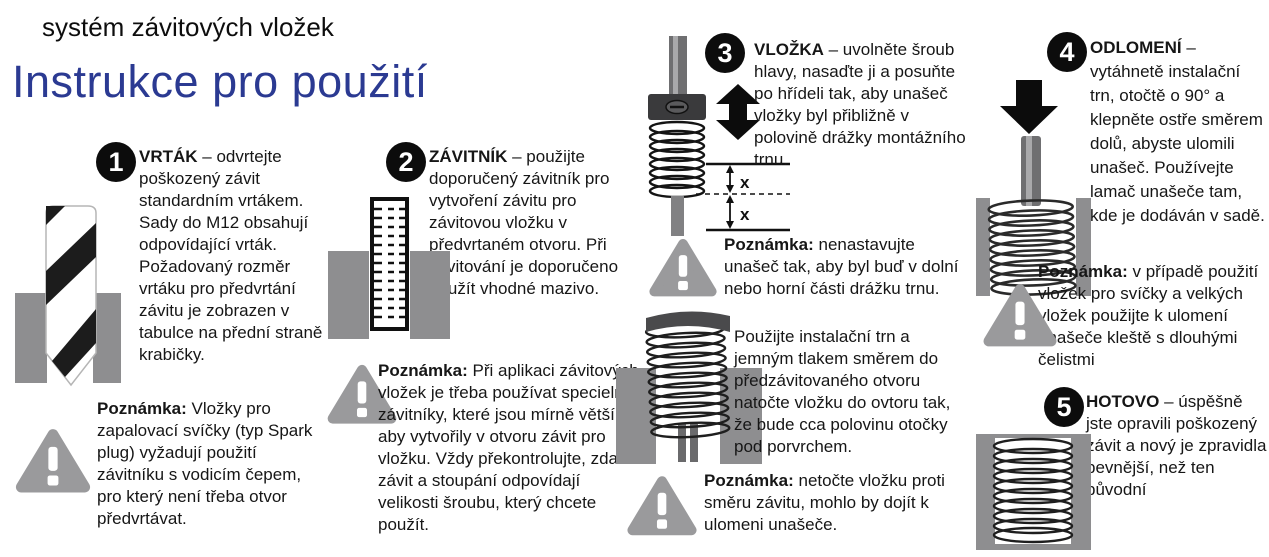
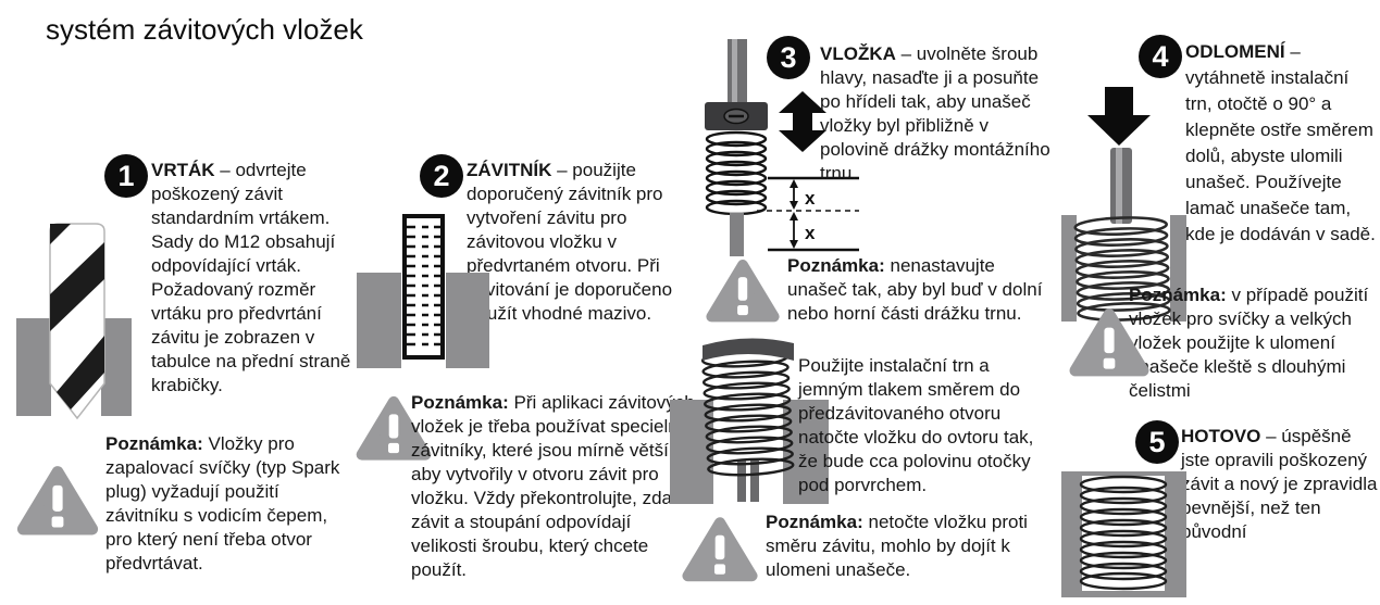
  systém závitových vložek
- Instrukce pro použití
  1
  VRTÁK – odvrtejte poškozený závit standardním vrtákem. Sady do M12 obsahují odpovídající vrták. Požadovaný rozměr vrtáku pro předvrtání závitu je zobrazen v tabulce na přední straně krabičky.
  Poznámka: Vložky pro zapalovací svíčky (typ Spark plug) vyžadují použití závitníku s vodicím čepem, pro který není třeba otvor předvrtávat.
  2
  ZÁVITNÍK – použijte doporučený závitník pro vytvoření závitu pro závitovou vložku v předvrtaném otvoru. Při vitování je doporučeno užít vhodné mazivo.
  Poznámka: Při aplikaci závitov vložek je třeba používat speciel závitníky, které jsou mírně větší aby vytvořily v otvoru závit pro vložku. Vždy překontrolujte, zda závit a stoupání odpovídají velikosti šroubu, který chcete použít.
  x
  x
  3
  VLOŽKA – uvolněte šroub hlavy, nasaďte ji a posuňte po hřídeli tak, aby unašeč vložky byl přibližně v polovině drážky montážního trnu.
  Poznámka: nenastavujte unašeč tak, aby byl buď v dolní nebo horní části drážku trnu.
  Použijte instalační trn a jemným tlakem směrem do předzávitovaného otvoru natočte vložku do ovtoru tak, že bude cca polovinu otočky pod porvrchem.
  Poznámka: netočte vložku proti směru závitu, mohlo by dojít k ulomeni unašeče.
  4
  ODLOMENÍ – vytáhnetě instalační trn, otočtě o 90° a klepněte ostře směrem dolů, abyste ulomili unašeč. Používejte lamač unašeče tam, kde je dodáván v sadě.
  Poznámka: v případě použití vložek pro svíčky a velkých vložek použijte k ulomení ašeče kleště s dlouhými čelistmi
  5
  HOTOVO – úspěšně jste opravili poškozený ávit a nový je zpravidla evnější, než ten ůvodní
